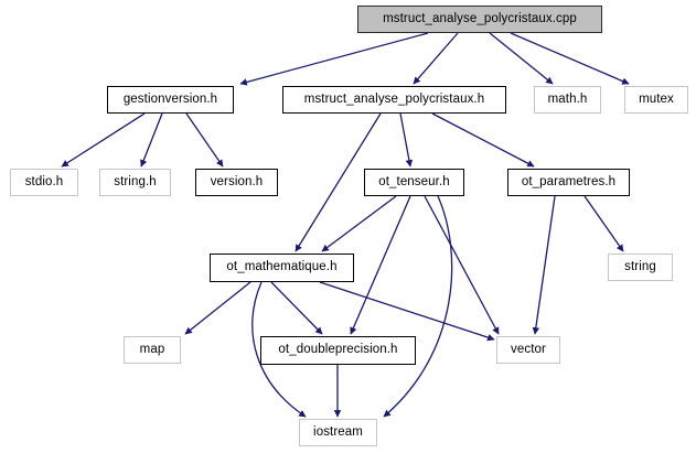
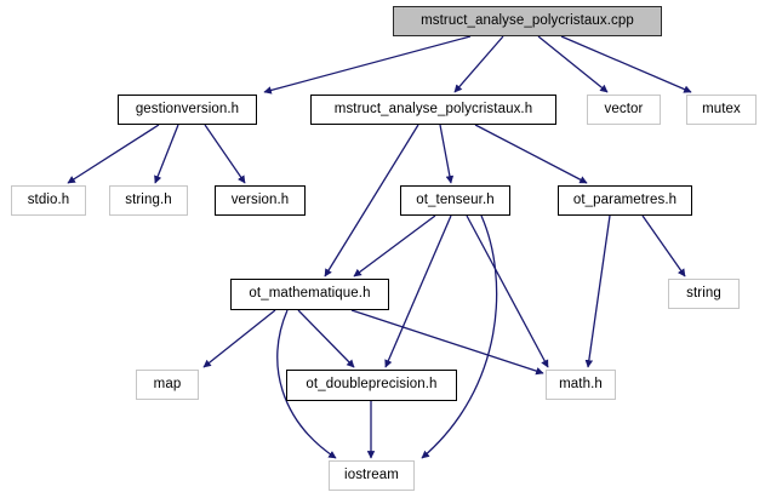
  mstruct_analyse_polycristaux.cpp
  gestionversion.h
  mstruct_analyse_polycristaux.h
- math.h
+ vector
  mutex
  stdio.h
  string.h
  version.h
  ot_tenseur.h
  ot_parametres.h
  ot_mathematique.h
  string
  map
  ot_doubleprecision.h
- vector
+ math.h
  iostream
